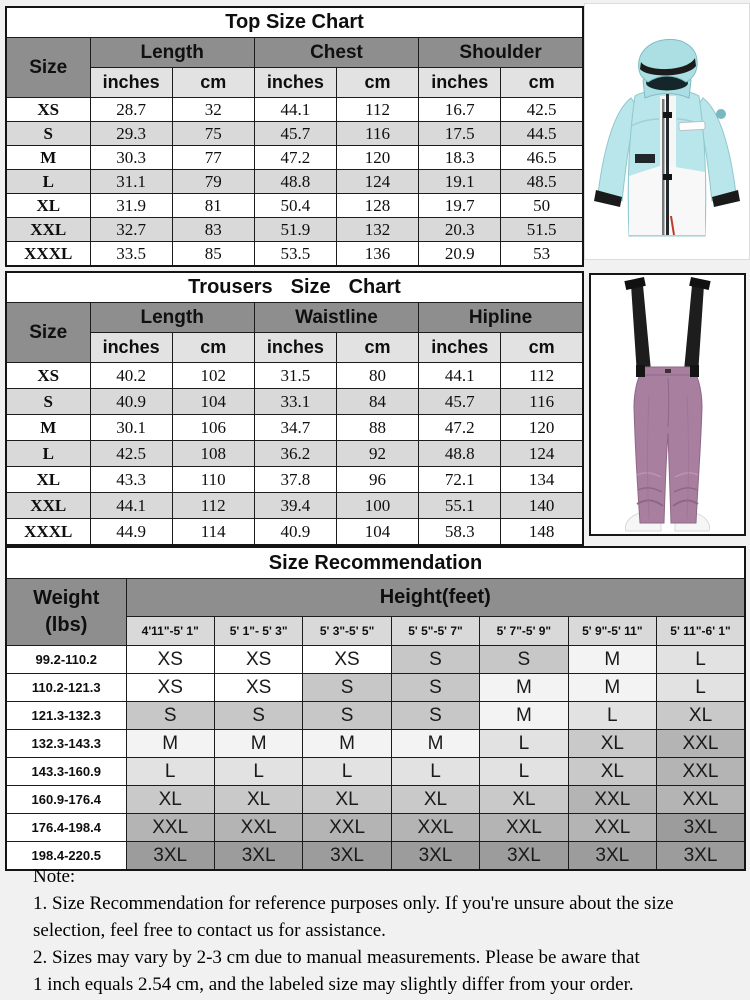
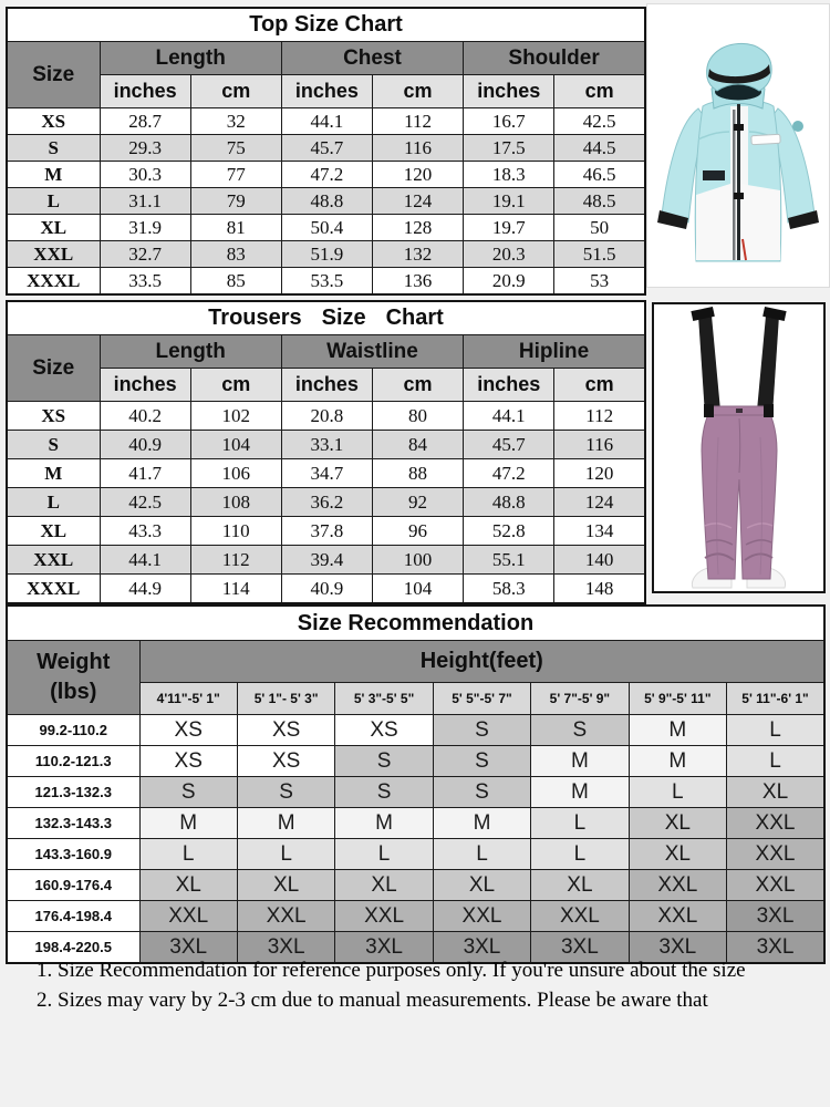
  Top Size Chart
  Size	Length	Chest	Shoulder
  inches	cm	inches	cm	inches	cm
  XS	28.7	32	44.1	112	16.7	42.5
  S	29.3	75	45.7	116	17.5	44.5
  M	30.3	77	47.2	120	18.3	46.5
  L	31.1	79	48.8	124	19.1	48.5
  XL	31.9	81	50.4	128	19.7	50
  XXL	32.7	83	51.9	132	20.3	51.5
  XXXL	33.5	85	53.5	136	20.9	53
  Trousers Size Chart
  Size	Length	Waistline	Hipline
  inches	cm	inches	cm	inches	cm
- XS	40.2	102	31.5	80	44.1	112
+ XS	40.2	102	20.8	80	44.1	112
  S	40.9	104	33.1	84	45.7	116
- M	30.1	106	34.7	88	47.2	120
+ M	41.7	106	34.7	88	47.2	120
  L	42.5	108	36.2	92	48.8	124
- XL	43.3	110	37.8	96	72.1	134
+ XL	43.3	110	37.8	96	52.8	134
  XXL	44.1	112	39.4	100	55.1	140
  XXXL	44.9	114	40.9	104	58.3	148
  Size Recommendation
  Weight (lbs)	Height(feet)
  4'11"-5' 1"	5' 1"- 5' 3"	5' 3"-5' 5"	5' 5"-5' 7"	5' 7"-5' 9"	5' 9"-5' 11"	5' 11"-6' 1"
  99.2-110.2	XS	XS	XS	S	S	M	L
  110.2-121.3	XS	XS	S	S	M	M	L
  121.3-132.3	S	S	S	S	M	L	XL
  132.3-143.3	M	M	M	M	L	XL	XXL
  143.3-160.9	L	L	L	L	L	XL	XXL
  160.9-176.4	XL	XL	XL	XL	XL	XXL	XXL
  176.4-198.4	XXL	XXL	XXL	XXL	XXL	XXL	3XL
  198.4-220.5	3XL	3XL	3XL	3XL	3XL	3XL	3XL
- Note:
  1. Size Recommendation for reference purposes only. If you're unsure about the size
- selection, feel free to contact us for assistance.
  2. Sizes may vary by 2-3 cm due to manual measurements. Please be aware that
- 1 inch equals 2.54 cm, and the labeled size may slightly differ from your order.
